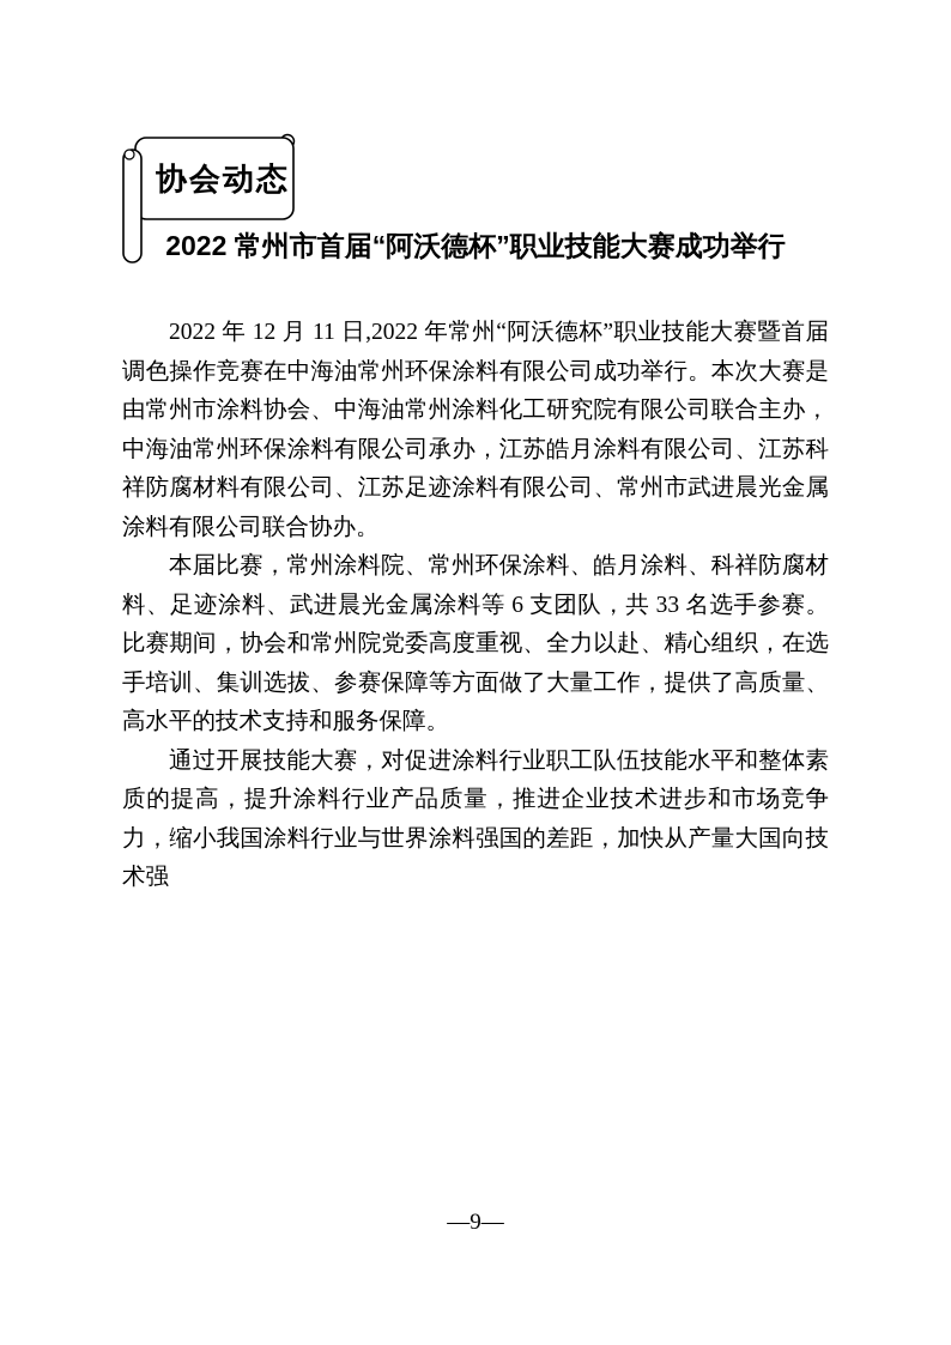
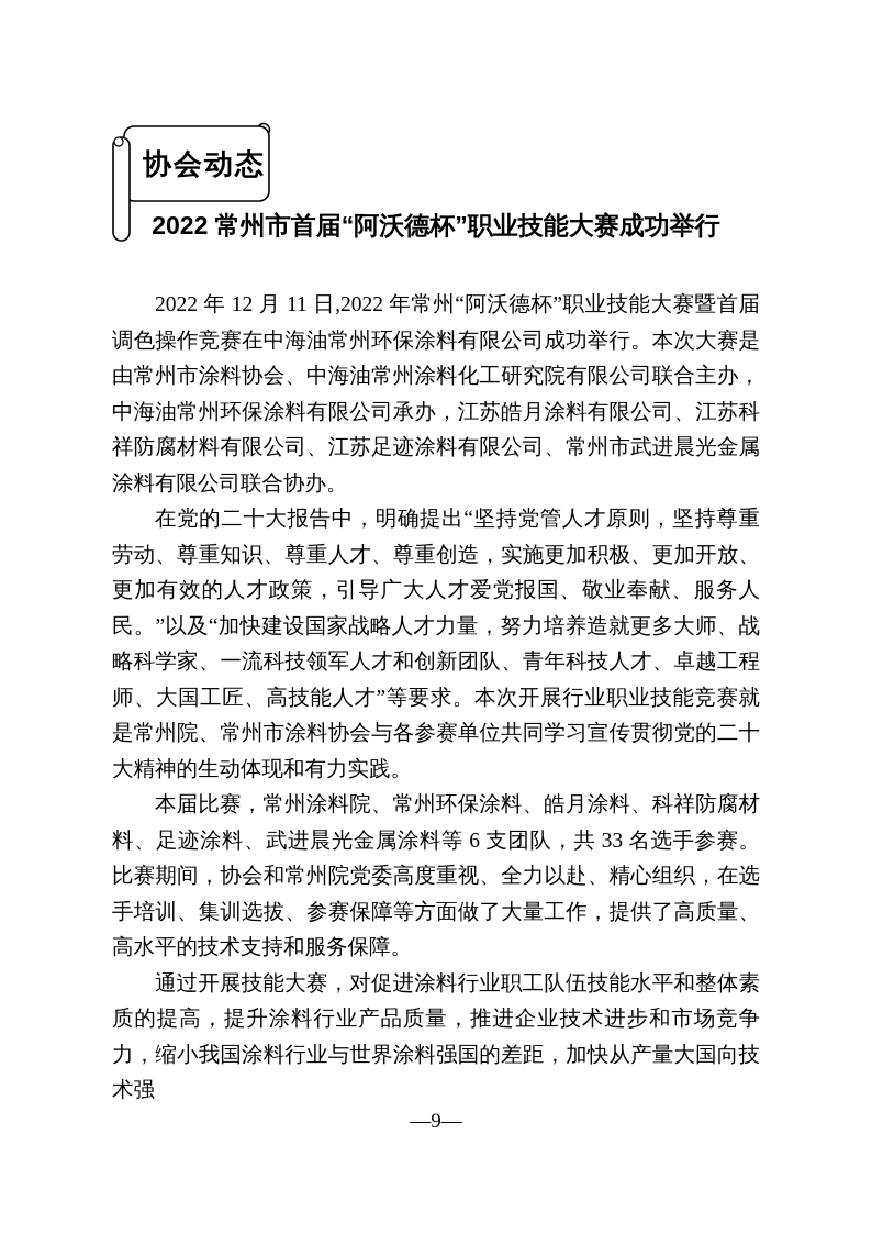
  协会动态
  2022 常州市首届“阿沃德杯”职业技能大赛成功举行
  2022 年 12 月 11 日,2022 年常州“阿沃德杯”职业技能大赛暨首届调色操作竞赛在中海油常州环保涂料有限公司成功举行。本次大赛是由常州市涂料协会、中海油常州涂料化工研究院有限公司联合主办，中海油常州环保涂料有限公司承办，江苏皓月涂料有限公司、江苏科祥防腐材料有限公司、江苏足迹涂料有限公司、常州市武进晨光金属涂料有限公司联合协办。
+ 在党的二十大报告中，明确提出“坚持党管人才原则，坚持尊重劳动、尊重知识、尊重人才、尊重创造，实施更加积极、更加开放、更加有效的人才政策，引导广大人才爱党报国、敬业奉献、服务人民。”以及“加快建设国家战略人才力量，努力培养造就更多大师、战略科学家、一流科技领军人才和创新团队、青年科技人才、卓越工程师、大国工匠、高技能人才”等要求。本次开展行业职业技能竞赛就是常州院、常州市涂料协会与各参赛单位共同学习宣传贯彻党的二十大精神的生动体现和有力实践。
  本届比赛，常州涂料院、常州环保涂料、皓月涂料、科祥防腐材料、足迹涂料、武进晨光金属涂料等 6 支团队，共 33 名选手参赛。比赛期间，协会和常州院党委高度重视、全力以赴、精心组织，在选手培训、集训选拔、参赛保障等方面做了大量工作，提供了高质量、高水平的技术支持和服务保障。
  通过开展技能大赛，对促进涂料行业职工队伍技能水平和整体素质的提高，提升涂料行业产品质量，推进企业技术进步和市场竞争力，缩小我国涂料行业与世界涂料强国的差距，加快从产量大国向技术强
  —9—
